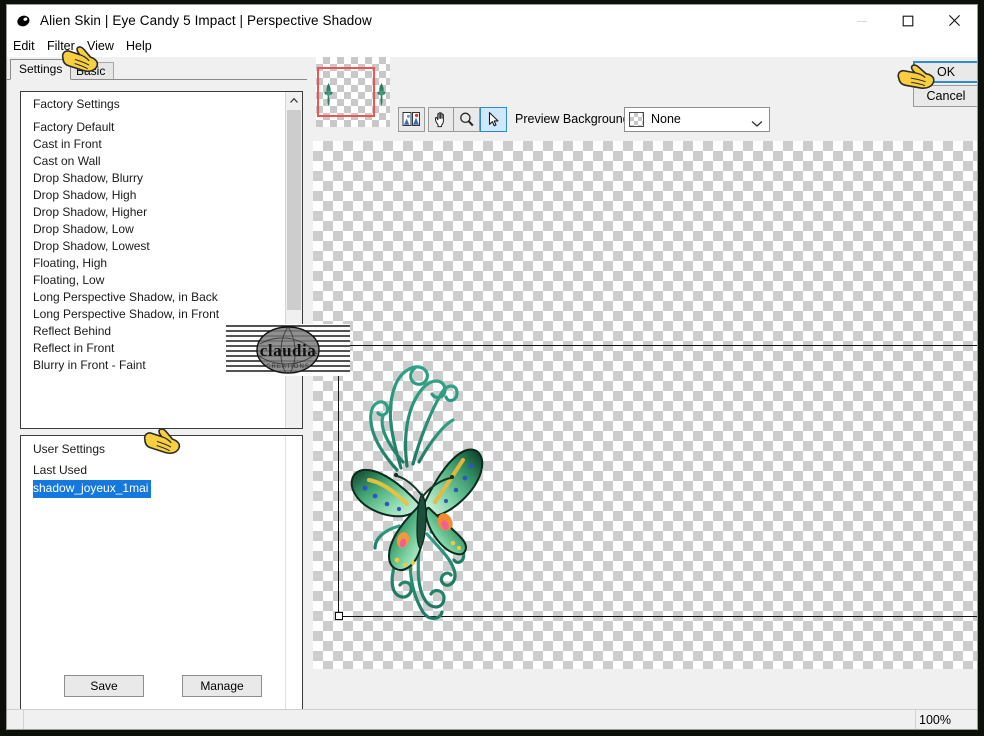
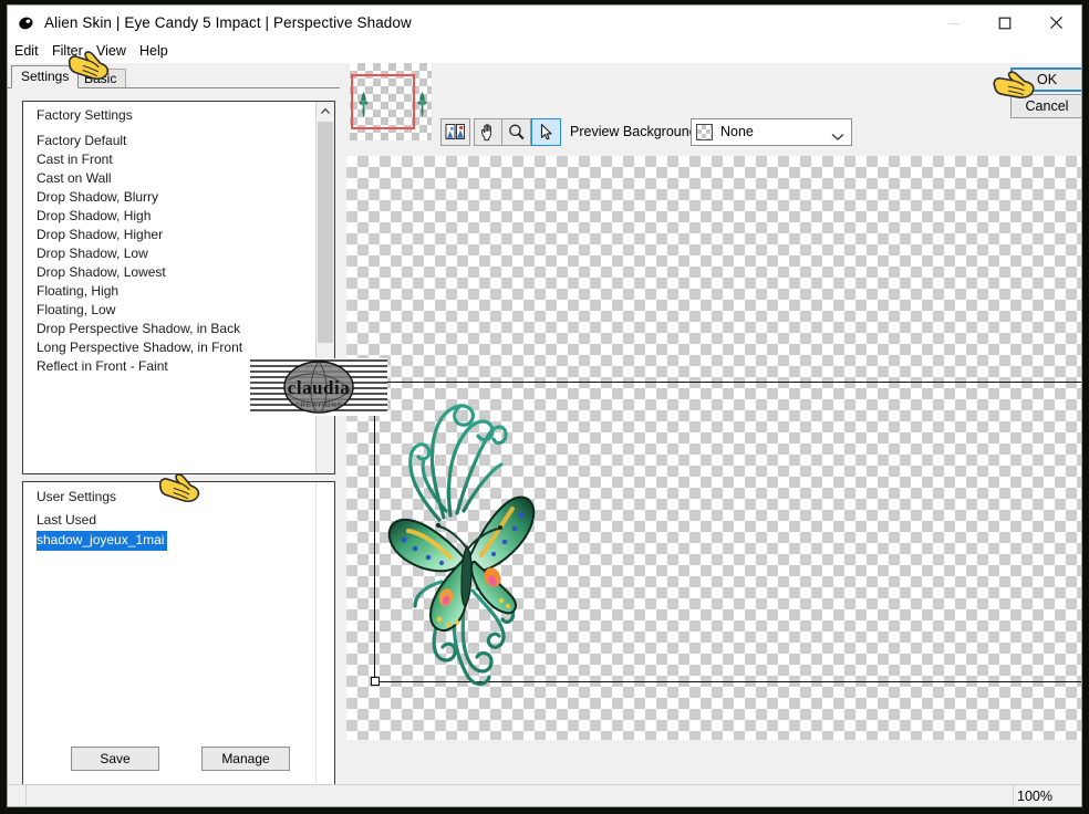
  Alien Skin | Eye Candy 5 Impact | Perspective Shadow
  Edit
  Filter
  View
  Help
  Settings
  Bsic
  Factory Settings
  Factory Default
  Cast in Front
  Cast on Wall
  Drop Shadow, Blurry
  Drop Shadow, High
  Drop Shadow, Higher
  Drop Shadow, Low
  Drop Shadow, Lowest
  Floating, High
  Floating, Low
- Long Perspective Shadow, in Back
+ Drop Perspective Shadow, in Back
  Long Perspective Shadow, in Front
- Reflect Behind
- Reflect in Front
- Blurry in Front - Faint
+ Reflect in Front - Faint
  User Settings
  Last Used
  shadow_joyeux_1mai
  Save
  Manage
  Preview Backgroun
  None
  100%
  OK
  Cancel
  claudia
